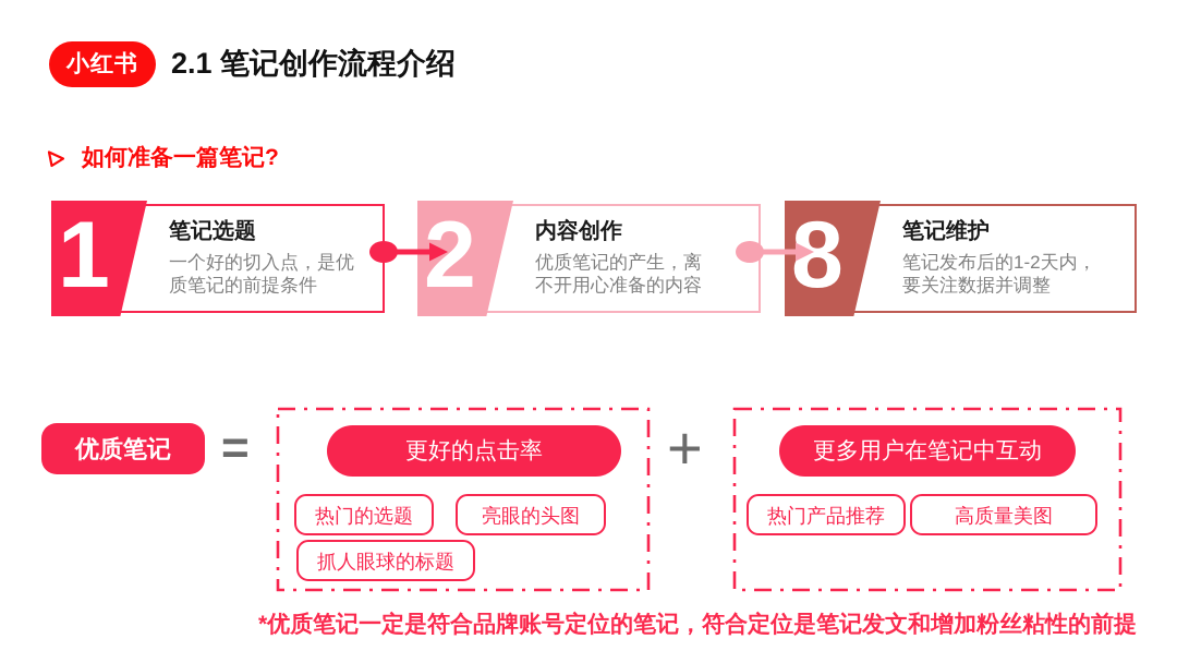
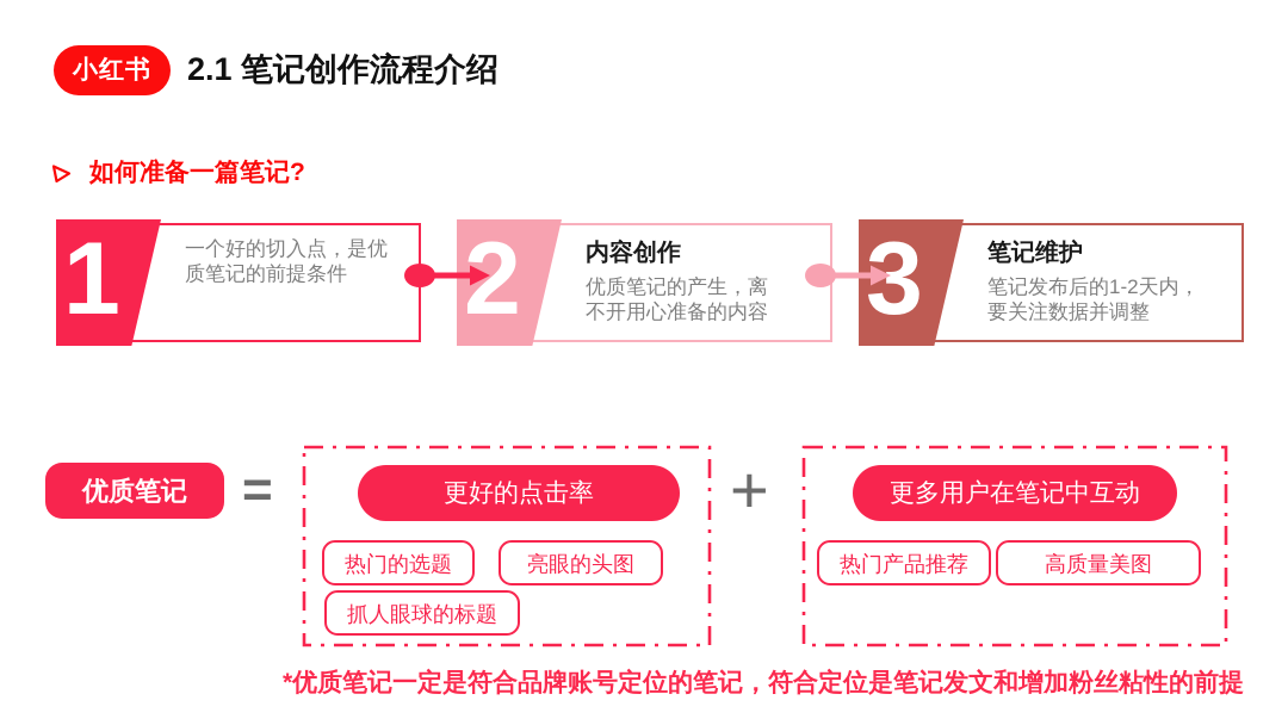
  小红书
  2.1 笔记创作流程介绍
  如何准备一篇笔记?
  1
- 笔记选题
  一个好的切入点，是优
  质笔记的前提条件
  2
  内容创作
  优质笔记的产生，离
  不开用心准备的内容
- 8
+ 3
  笔记维护
  笔记发布后的1-2天内，
  要关注数据并调整
  优质笔记
  =
  更好的点击率
  热门的选题
  亮眼的头图
  抓人眼球的标题
  +
  更多用户在笔记中互动
  热门产品推荐
  高质量美图
  *优质笔记一定是符合品牌账号定位的笔记，符合定位是笔记发文和增加粉丝粘性的前提
